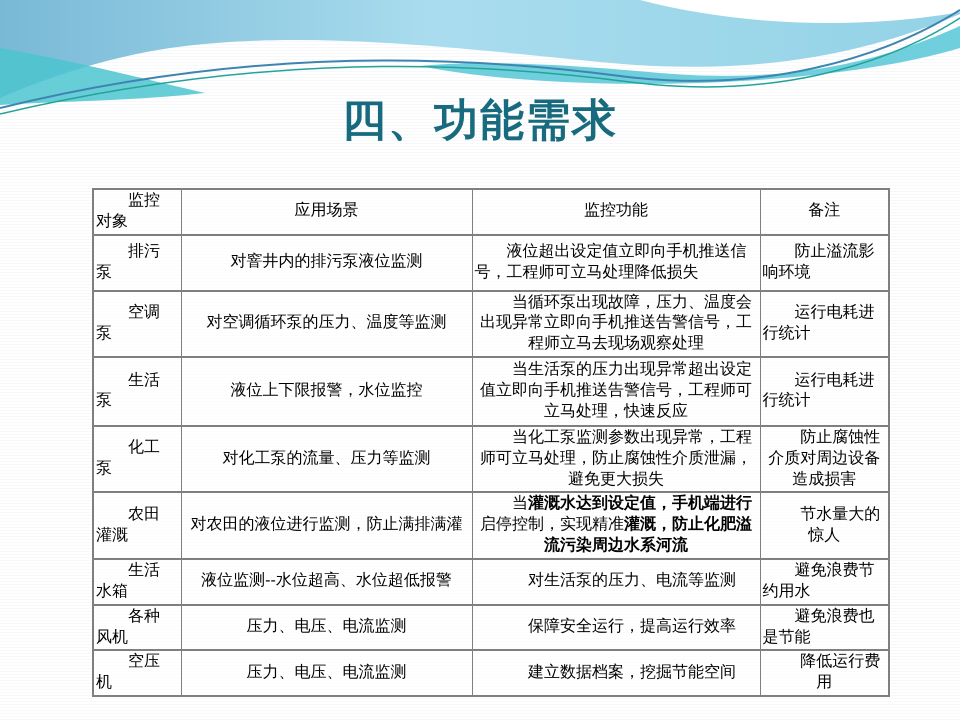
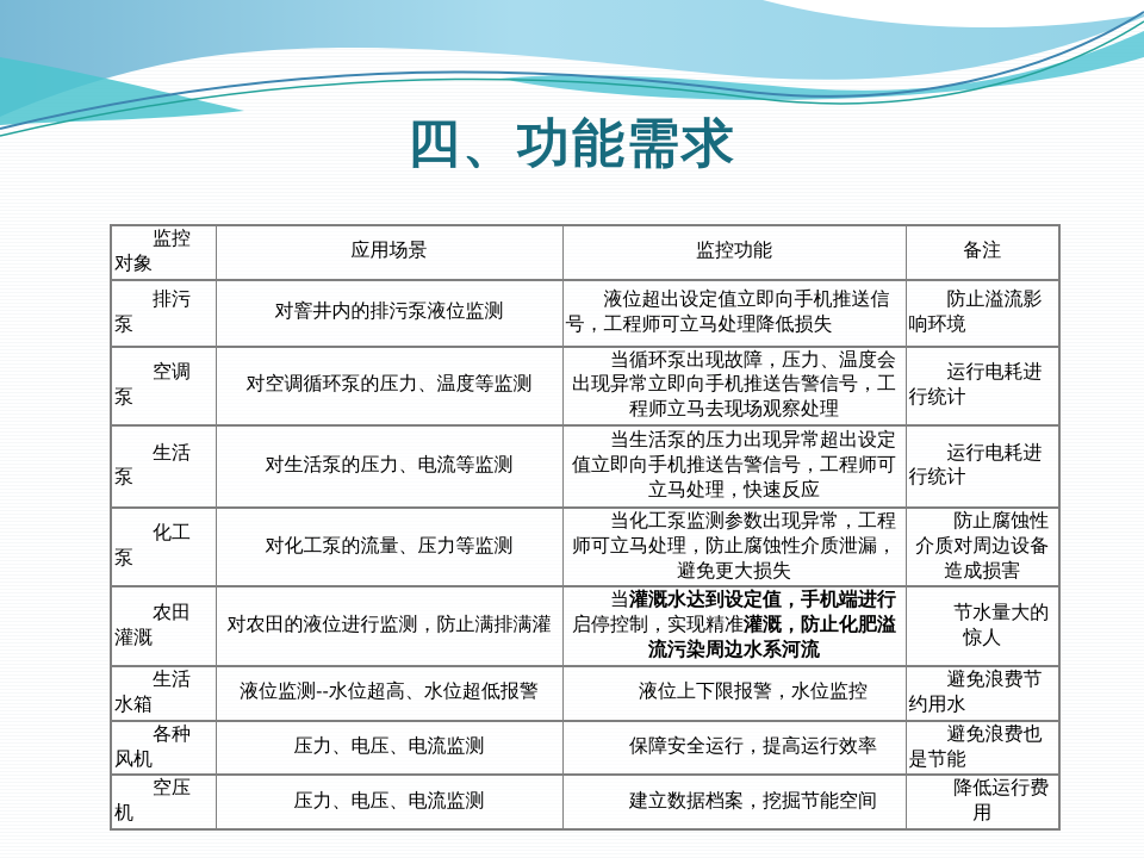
  四、功能需求
  监控 对象	应用场景	监控功能	备注
  排污 泵	对窨井内的排污泵液位监测	液位超出设定值立即向手机推送信号，工程师可立马处理降低损失	防止溢流影响环境
  空调 泵	对空调循环泵的压力、温度等监测	当循环泵出现故障，压力、温度会出现异常立即向手机推送告警信号，工程师立马去现场观察处理	运行电耗进行统计
- 生活 泵	液位上下限报警，水位监控	当生活泵的压力出现异常超出设定值立即向手机推送告警信号，工程师可立马处理，快速反应	运行电耗进行统计
+ 生活 泵	对生活泵的压力、电流等监测	当生活泵的压力出现异常超出设定值立即向手机推送告警信号，工程师可立马处理，快速反应	运行电耗进行统计
  化工 泵	对化工泵的流量、压力等监测	当化工泵监测参数出现异常，工程师可立马处理，防止腐蚀性介质泄漏，避免更大损失	防止腐蚀性介质对周边设备造成损害
  农田 灌溉	对农田的液位进行监测，防止满排满灌	当灌溉水达到设定值，手机端进行启停控制，实现精准灌溉，防止化肥溢流污染周边水系河流	节水量大的惊人
- 生活 水箱	液位监测--水位超高、水位超低报警	对生活泵的压力、电流等监测	避免浪费节约用水
+ 生活 水箱	液位监测--水位超高、水位超低报警	液位上下限报警，水位监控	避免浪费节约用水
  各种 风机	压力、电压、电流监测	保障安全运行，提高运行效率	避免浪费也是节能
  空压 机	压力、电压、电流监测	建立数据档案，挖掘节能空间	降低运行费用
